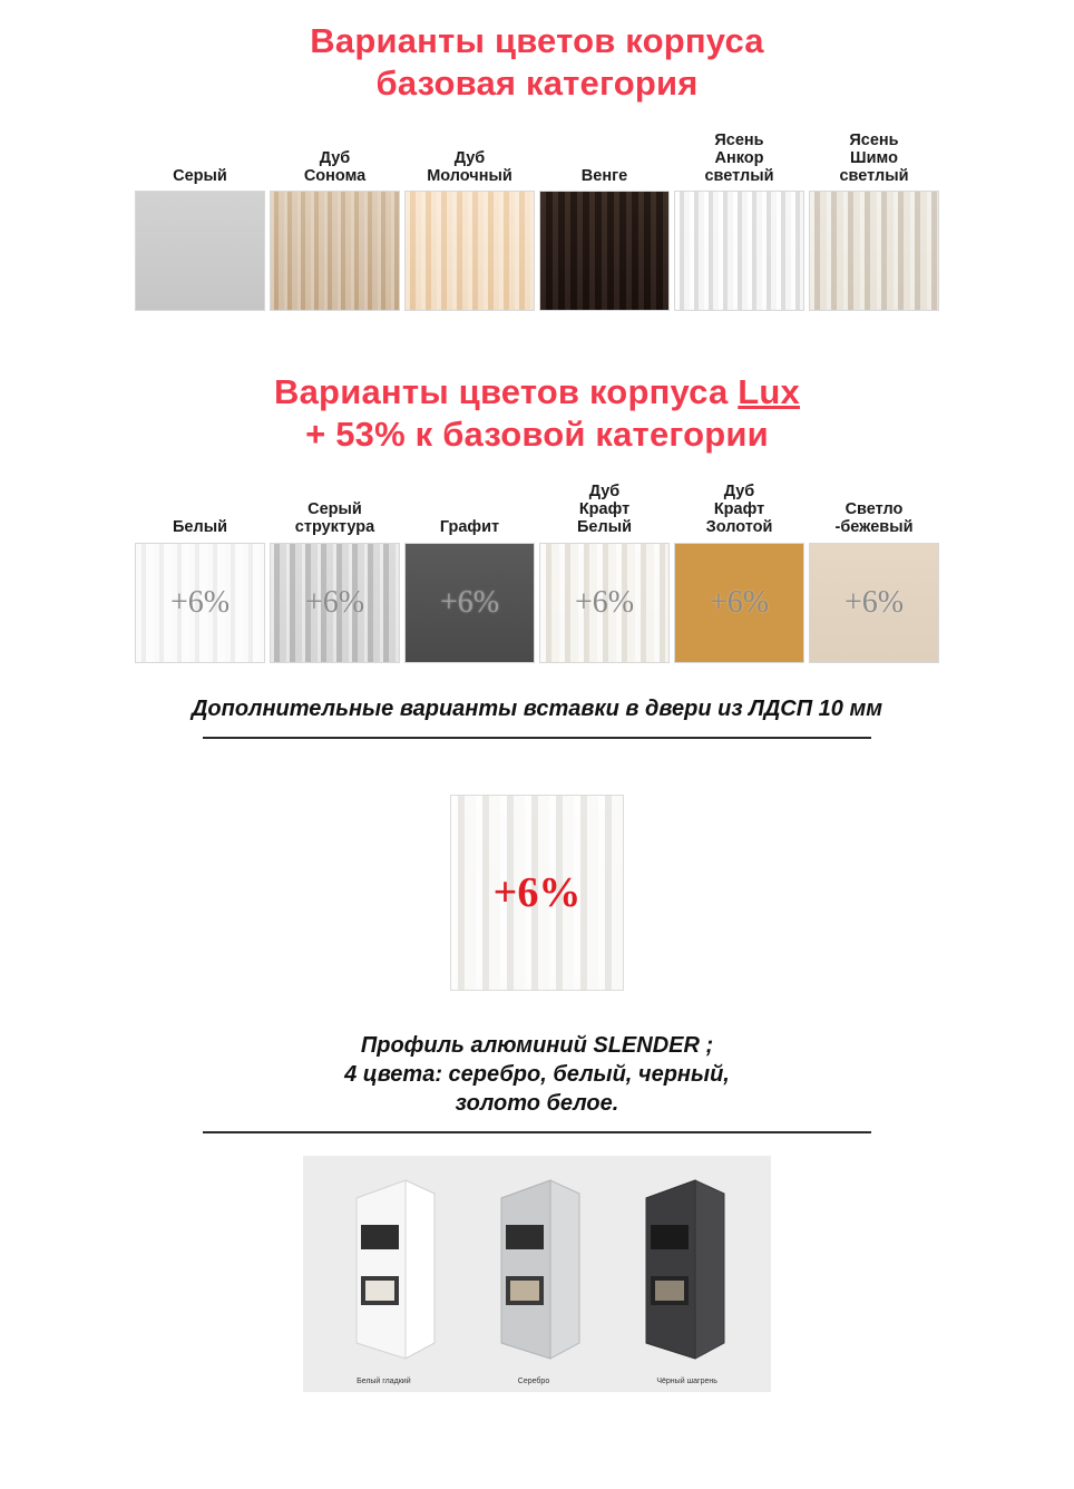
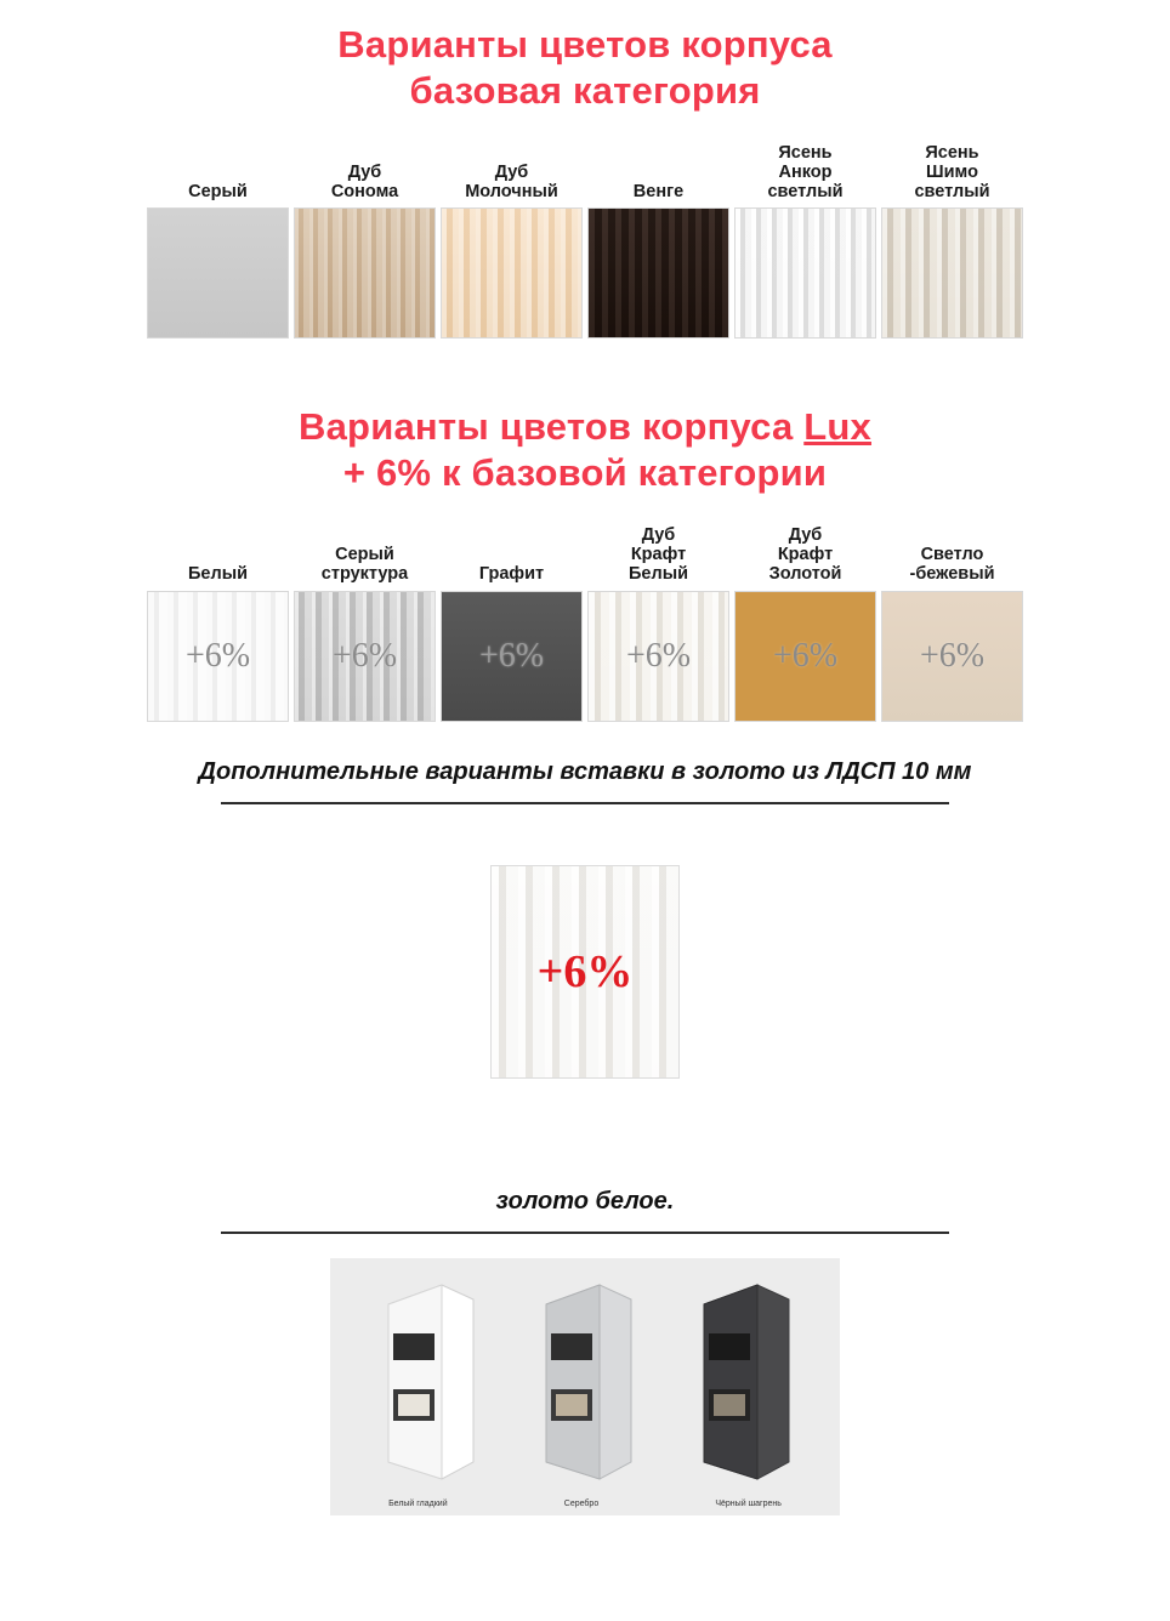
  Варианты цветов корпуса
  базовая категория
  Серый
  Дуб
  Сонома
  Дуб
  Молочный
  Венге
  Ясень
  Анкор
  светлый
  Ясень
  Шимо
  светлый
  Варианты цветов корпуса Lux
- + 53% к базовой категории
+ + 6% к базовой категории
  Белый
  +6%
  Серый
  структура
  +6%
  Графит
  +6%
  Дуб
  Крафт
  Белый
  +6%
  Дуб
  Крафт
  Золотой
  +6%
  Светло
  -бежевый
  +6%
- Дополнительные варианты вставки в двери из ЛДСП 10 мм
+ Дополнительные варианты вставки в золото из ЛДСП 10 мм
  +6%
- Профиль алюминий SLENDER ;
- 4 цвета: серебро, белый, черный,
  золото белое.
